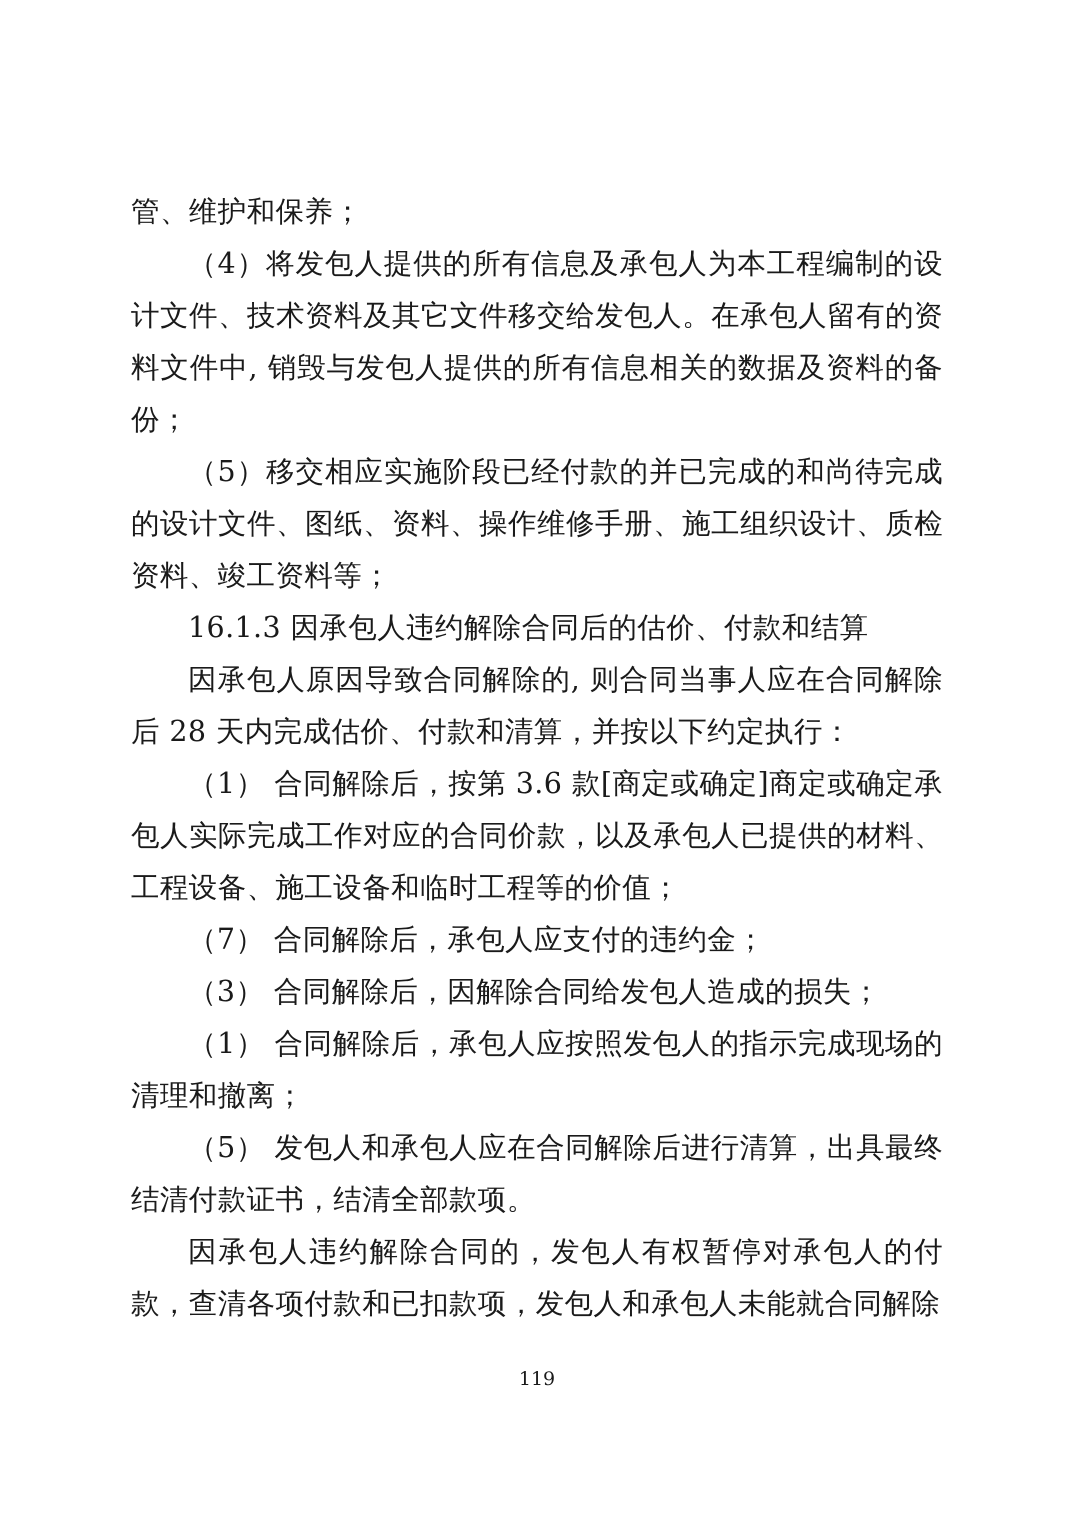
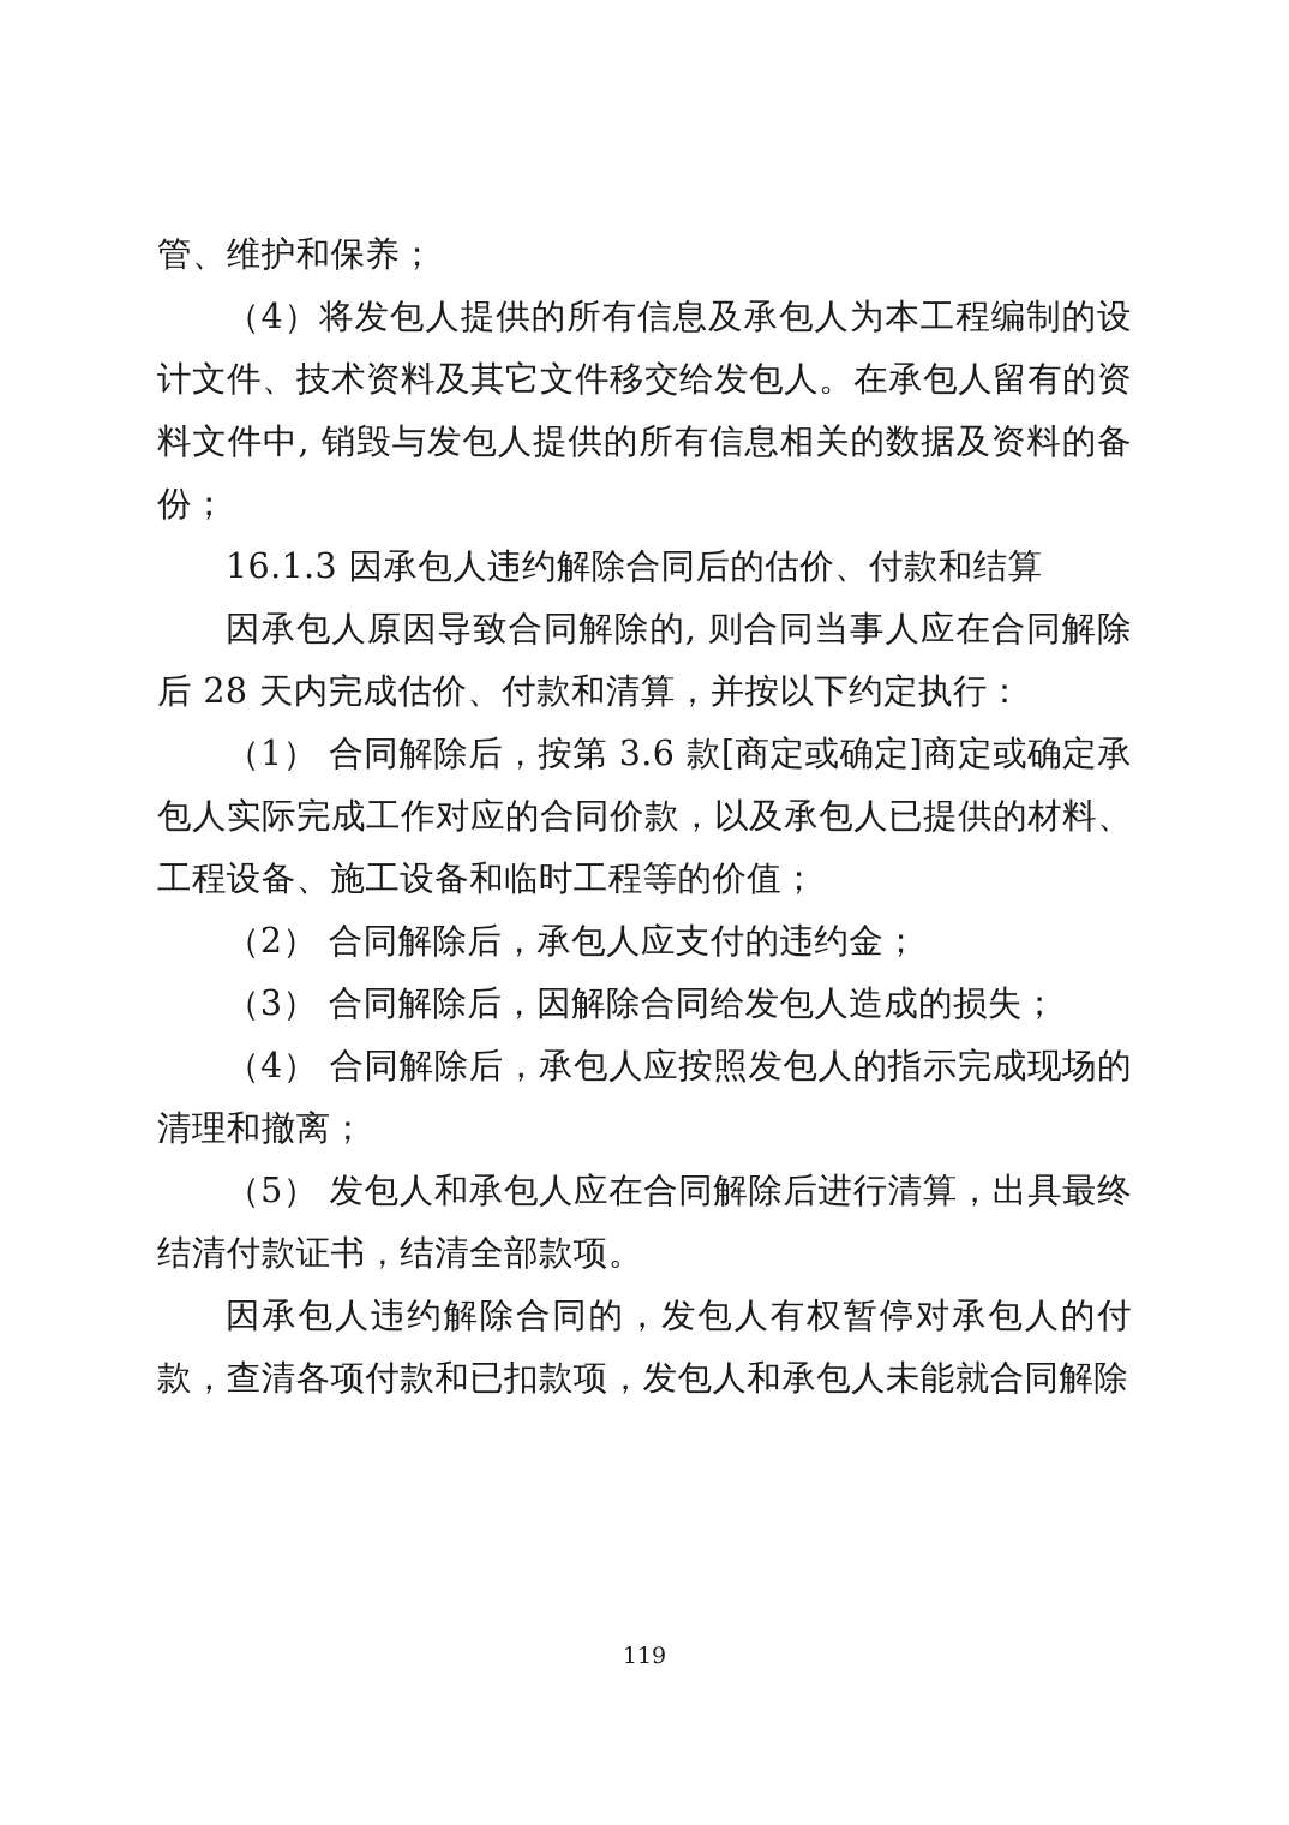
  管、维护和保养；
  （4）将发包人提供的所有信息及承包人为本工程编制的设计文件、技术资料及其它文件移交给发包人。在承包人留有的资料文件中, 销毁与发包人提供的所有信息相关的数据及资料的备份；
- （5）移交相应实施阶段已经付款的并已完成的和尚待完成的设计文件、图纸、资料、操作维修手册、施工组织设计、质检资料、竣工资料等；
  16.1.3 因承包人违约解除合同后的估价、付款和结算
  因承包人原因导致合同解除的, 则合同当事人应在合同解除后 28 天内完成估价、付款和清算，并按以下约定执行：
  （1） 合同解除后，按第 3.6 款[商定或确定]商定或确定承包人实际完成工作对应的合同价款，以及承包人已提供的材料、工程设备、施工设备和临时工程等的价值；
- （7） 合同解除后，承包人应支付的违约金；
+ （2） 合同解除后，承包人应支付的违约金；
  （3） 合同解除后，因解除合同给发包人造成的损失；
- （1） 合同解除后，承包人应按照发包人的指示完成现场的清理和撤离；
+ （4） 合同解除后，承包人应按照发包人的指示完成现场的清理和撤离；
  （5） 发包人和承包人应在合同解除后进行清算，出具最终结清付款证书，结清全部款项。
  因承包人违约解除合同的，发包人有权暂停对承包人的付款，查清各项付款和已扣款项，发包人和承包人未能就合同解除
  119
